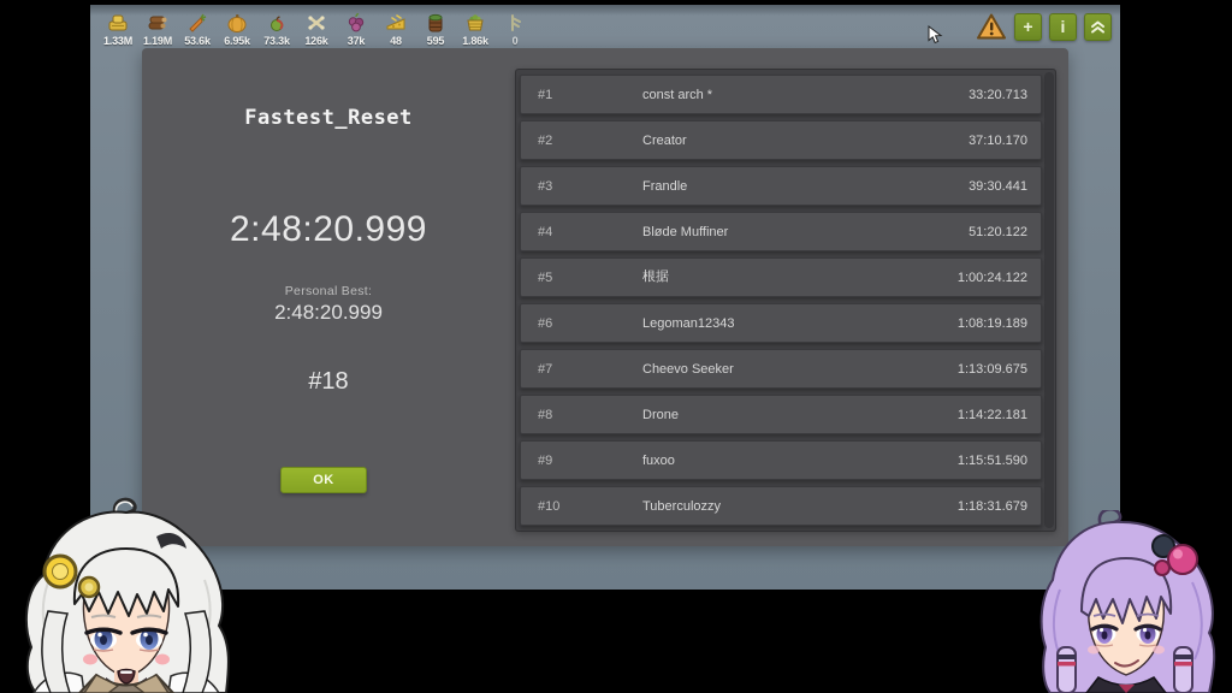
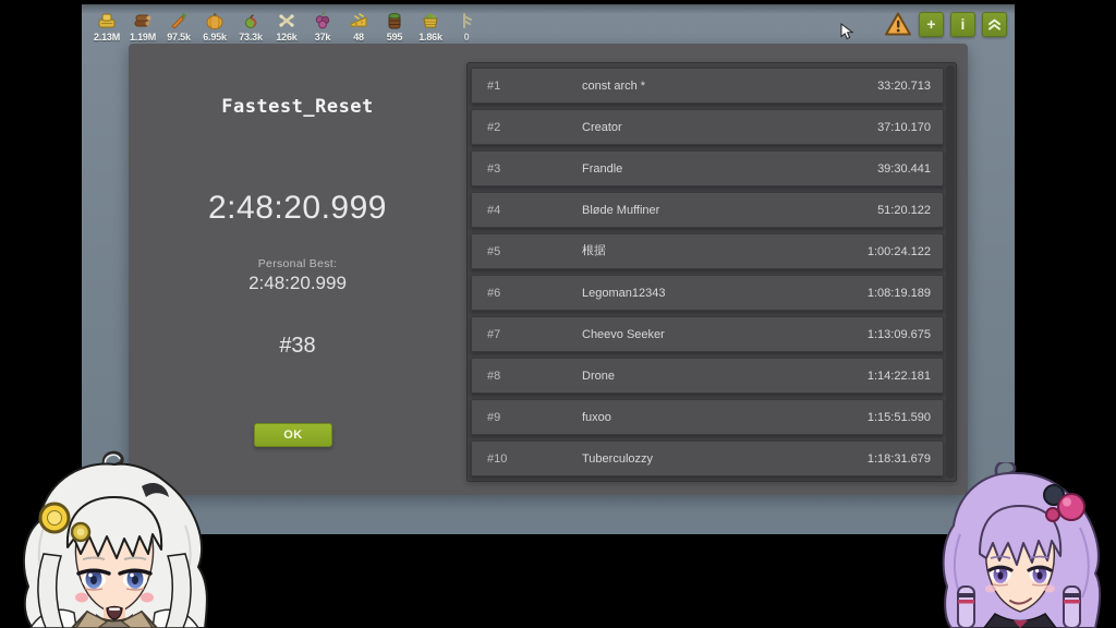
- 1.33M
+ 2.13M
  1.19M
- 53.6k
+ 97.5k
  6.95k
  73.3k
  126k
  37k
  48
  595
  1.86k
  0
  +
  i
  Fastest_Reset
  2:48:20.999
  Personal Best:
  2:48:20.999
- #18
+ #38
  OK
  #1
  const arch *
  33:20.713
  #2
  Creator
  37:10.170
  #3
  Frandle
  39:30.441
  #4
  Bløde Muffiner
  51:20.122
  #5
  根据
  1:00:24.122
  #6
  Legoman12343
  1:08:19.189
  #7
  Cheevo Seeker
  1:13:09.675
  #8
  Drone
  1:14:22.181
  #9
  fuxoo
  1:15:51.590
  #10
  Tuberculozzy
  1:18:31.679
